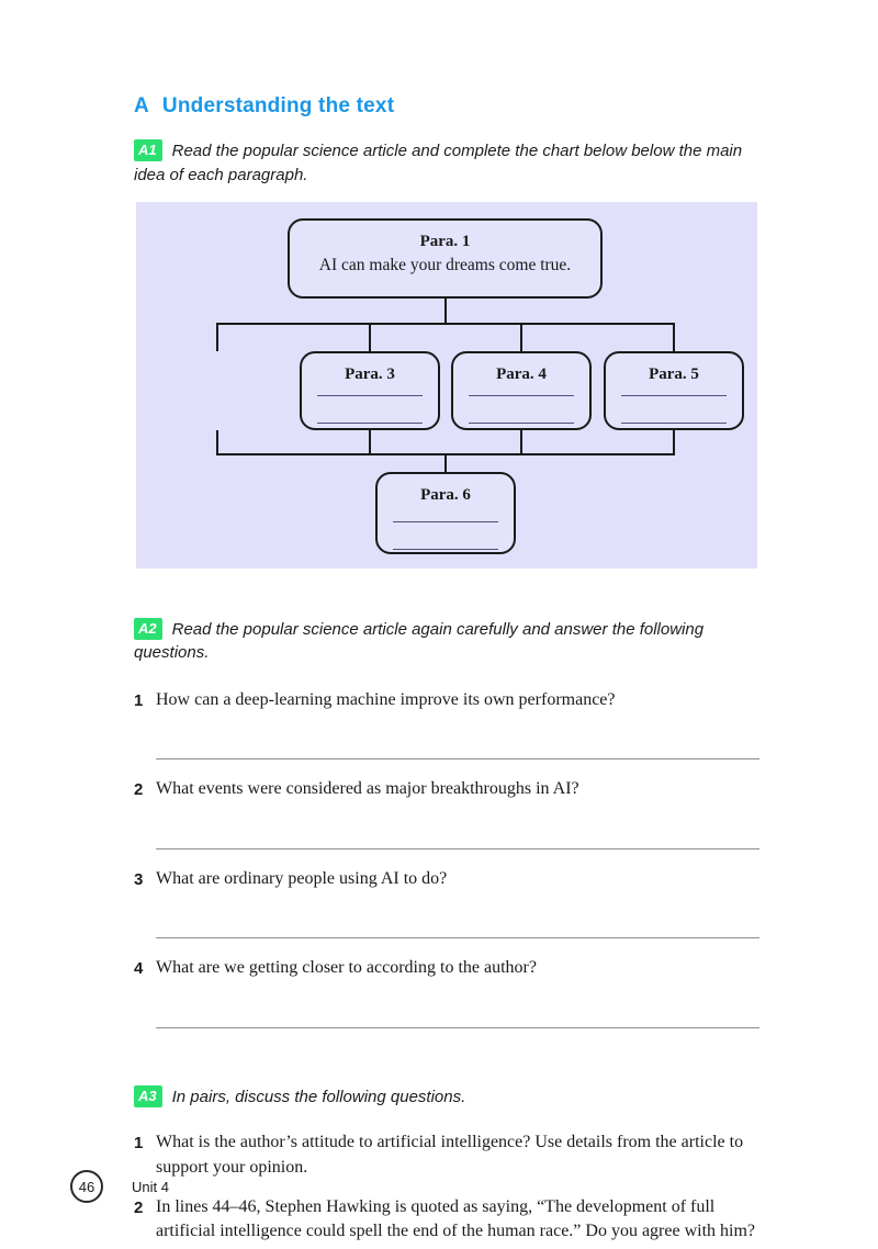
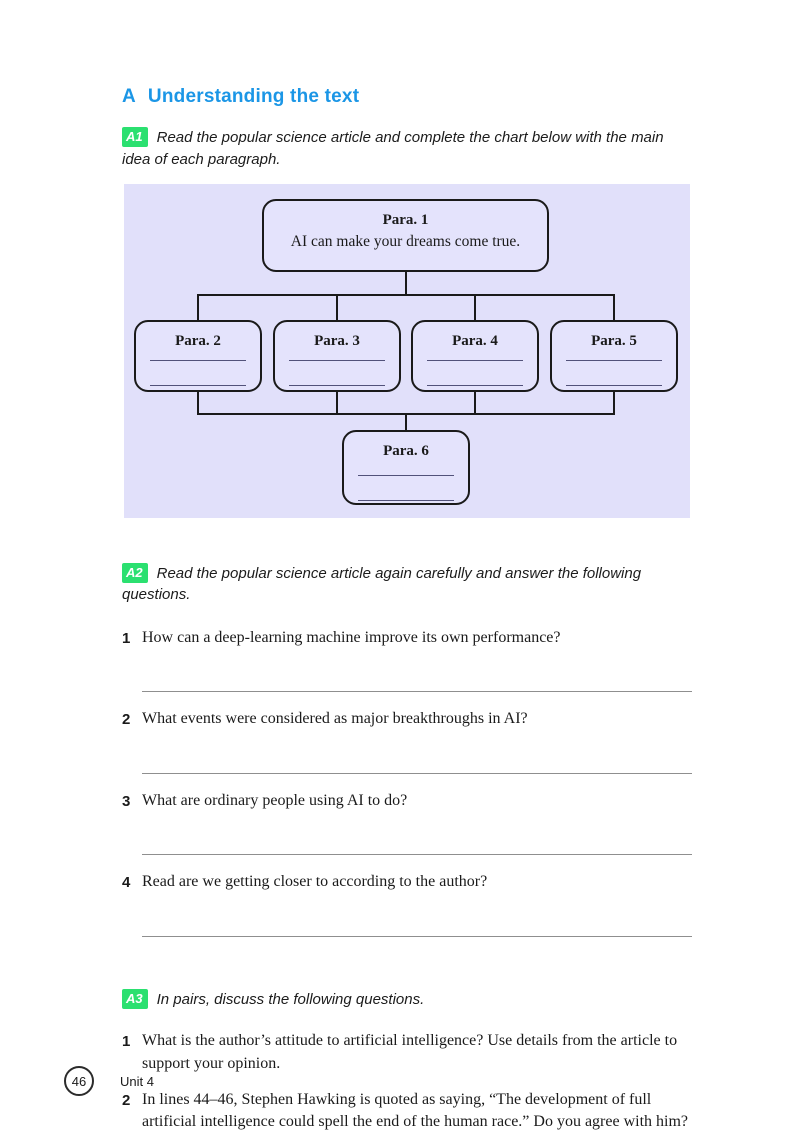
  A Understanding the text
- A1 Read the popular science article and complete the chart below below the main idea of each paragraph.
+ A1 Read the popular science article and complete the chart below with the main idea of each paragraph.
  Para. 1
  AI can make your dreams come true.
+ Para. 2
  Para. 3
  Para. 4
  Para. 5
  Para. 6
  A2 Read the popular science article again carefully and answer the following questions.
  1
  How can a deep-learning machine improve its own performance?
  2
  What events were considered as major breakthroughs in AI?
  3
  What are ordinary people using AI to do?
  4
- What are we getting closer to according to the author?
+ Read are we getting closer to according to the author?
  A3 In pairs, discuss the following questions.
  1
  What is the author’s attitude to artificial intelligence? Use details from the article to support your opinion.
  2
  In lines 44–46, Stephen Hawking is quoted as saying, “The development of full artificial intelligence could spell the end of the human race.” Do you agree with him?
  46
  Unit 4
